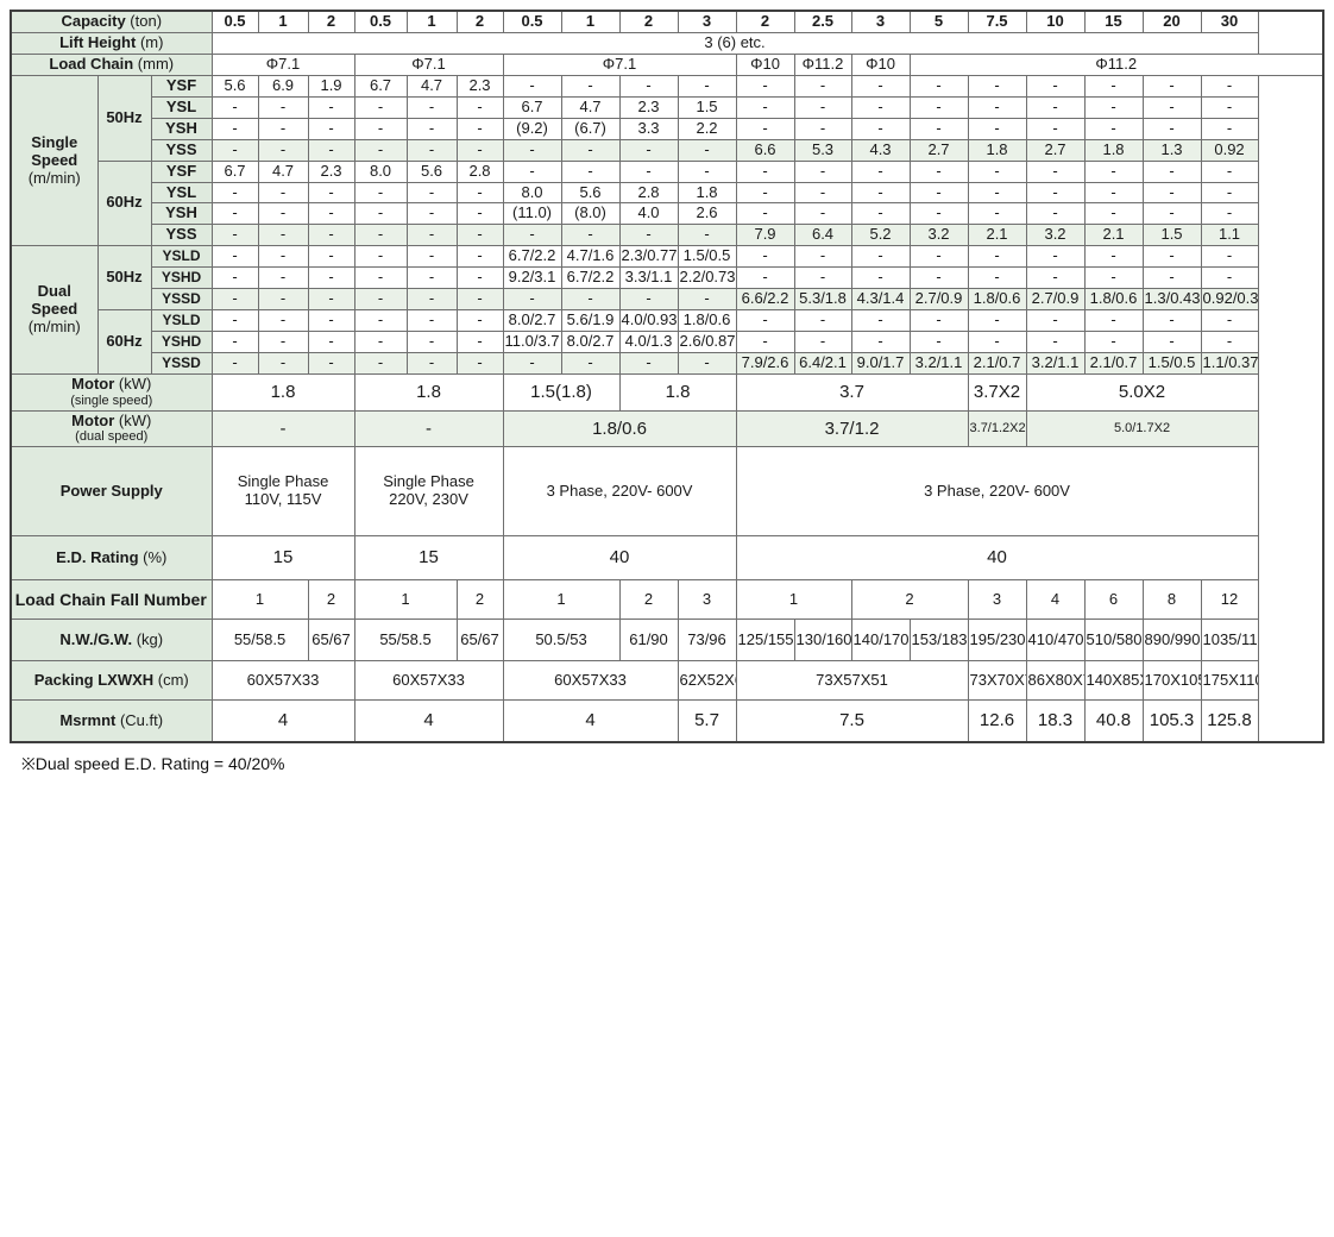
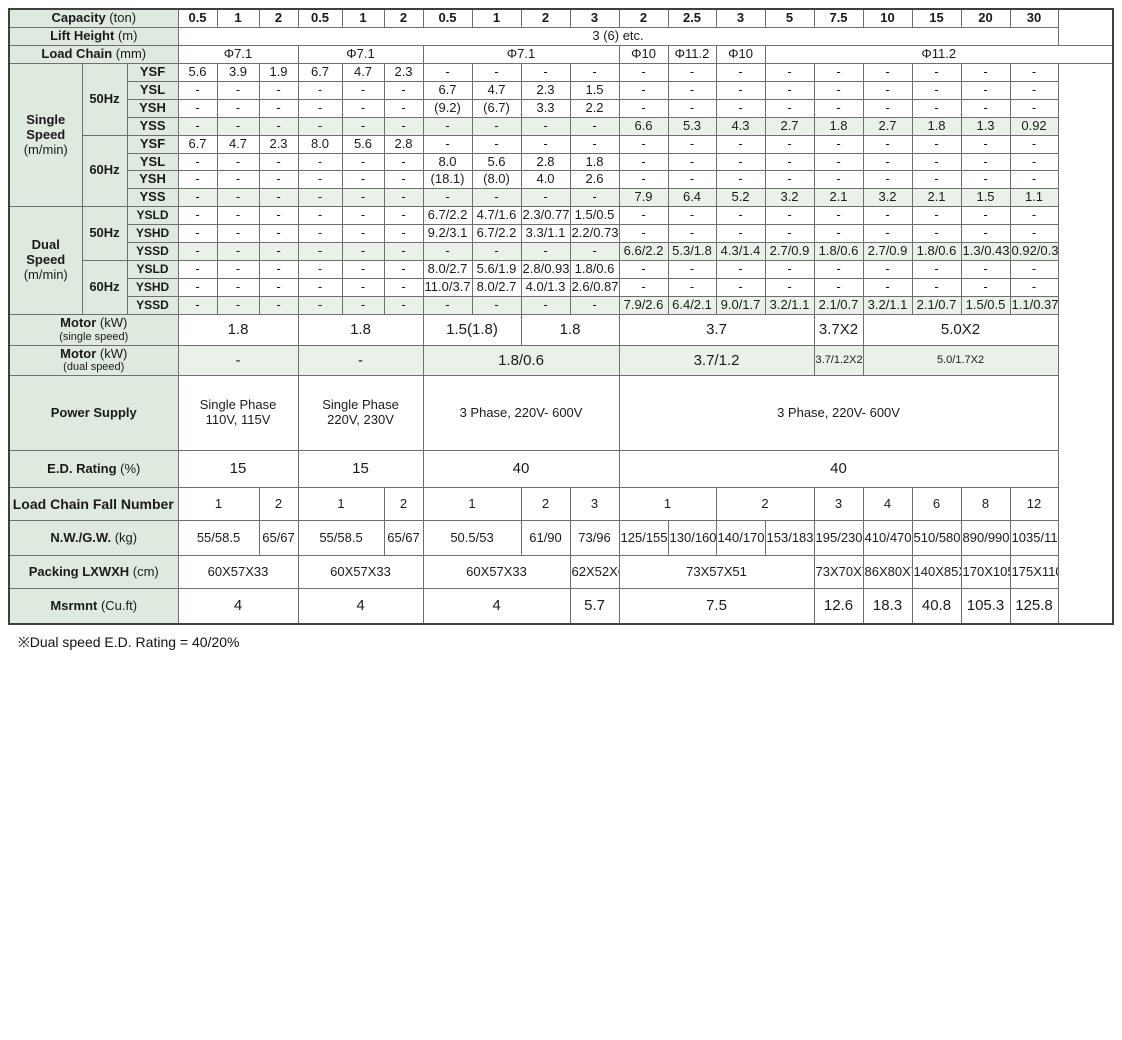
  Capacity (ton)	0.5	1	2	0.5	1	2	0.5	1	2	3	2	2.5	3	5	7.5	10	15	20	30
  Lift Height (m)	3 (6) etc.
  Load Chain (mm)	Φ7.1	Φ7.1	Φ7.1	Φ10	Φ11.2	Φ10	Φ11.2
- SingleSpeed(m/min)	50Hz	YSF	5.6	6.9	1.9	6.7	4.7	2.3	-	-	-	-	-	-	-	-	-	-	-	-	-
+ SingleSpeed(m/min)	50Hz	YSF	5.6	3.9	1.9	6.7	4.7	2.3	-	-	-	-	-	-	-	-	-	-	-	-	-
  YSL	-	-	-	-	-	-	6.7	4.7	2.3	1.5	-	-	-	-	-	-	-	-	-
  YSH	-	-	-	-	-	-	(9.2)	(6.7)	3.3	2.2	-	-	-	-	-	-	-	-	-
  YSS	-	-	-	-	-	-	-	-	-	-	6.6	5.3	4.3	2.7	1.8	2.7	1.8	1.3	0.92
  60Hz	YSF	6.7	4.7	2.3	8.0	5.6	2.8	-	-	-	-	-	-	-	-	-	-	-	-	-
  YSL	-	-	-	-	-	-	8.0	5.6	2.8	1.8	-	-	-	-	-	-	-	-	-
- YSH	-	-	-	-	-	-	(11.0)	(8.0)	4.0	2.6	-	-	-	-	-	-	-	-	-
+ YSH	-	-	-	-	-	-	(18.1)	(8.0)	4.0	2.6	-	-	-	-	-	-	-	-	-
  YSS	-	-	-	-	-	-	-	-	-	-	7.9	6.4	5.2	3.2	2.1	3.2	2.1	1.5	1.1
  DualSpeed(m/min)	50Hz	YSLD	-	-	-	-	-	-	6.7/2.2	4.7/1.6	2.3/0.77	1.5/0.5	-	-	-	-	-	-	-	-	-
  YSHD	-	-	-	-	-	-	9.2/3.1	6.7/2.2	3.3/1.1	2.2/0.73	-	-	-	-	-	-	-	-	-
  YSSD	-	-	-	-	-	-	-	-	-	-	6.6/2.2	5.3/1.8	4.3/1.4	2.7/0.9	1.8/0.6	2.7/0.9	1.8/0.6	1.3/0.43	0.92/0.3
- 60Hz	YSLD	-	-	-	-	-	-	8.0/2.7	5.6/1.9	4.0/0.93	1.8/0.6	-	-	-	-	-	-	-	-	-
+ 60Hz	YSLD	-	-	-	-	-	-	8.0/2.7	5.6/1.9	2.8/0.93	1.8/0.6	-	-	-	-	-	-	-	-	-
  YSHD	-	-	-	-	-	-	11.0/3.7	8.0/2.7	4.0/1.3	2.6/0.87	-	-	-	-	-	-	-	-	-
  YSSD	-	-	-	-	-	-	-	-	-	-	7.9/2.6	6.4/2.1	9.0/1.7	3.2/1.1	2.1/0.7	3.2/1.1	2.1/0.7	1.5/0.5	1.1/0.37
  Motor (kW)(single speed)	1.8	1.8	1.5(1.8)	1.8	3.7	3.7X2	5.0X2
  Motor (kW)(dual speed)	-	-	1.8/0.6	3.7/1.2	3.7/1.2X2	5.0/1.7X2
  Power Supply	Single Phase110V, 115V	Single Phase220V, 230V	3 Phase, 220V- 600V	3 Phase, 220V- 600V
  E.D. Rating (%)	15	15	40	40
  Load Chain Fall Number	1	2	1	2	1	2	3	1	2	3	4	6	8	12
  N.W./G.W. (kg)	55/58.5	65/67	55/58.5	65/67	50.5/53	61/90	73/96	125/155	130/160	140/170	153/183	195/230	410/470	510/580	890/990	1035/11
  Packing LXWXH (cm)	60X57X33	60X57X33	60X57X33	62X52X	73X57X51	73X70X	86X80X	140X85	170X10	175X11
  Msrmnt (Cu.ft)	4	4	4	5.7	7.5	12.6	18.3	40.8	105.3	125.8
  ※Dual speed E.D. Rating = 40/20%
